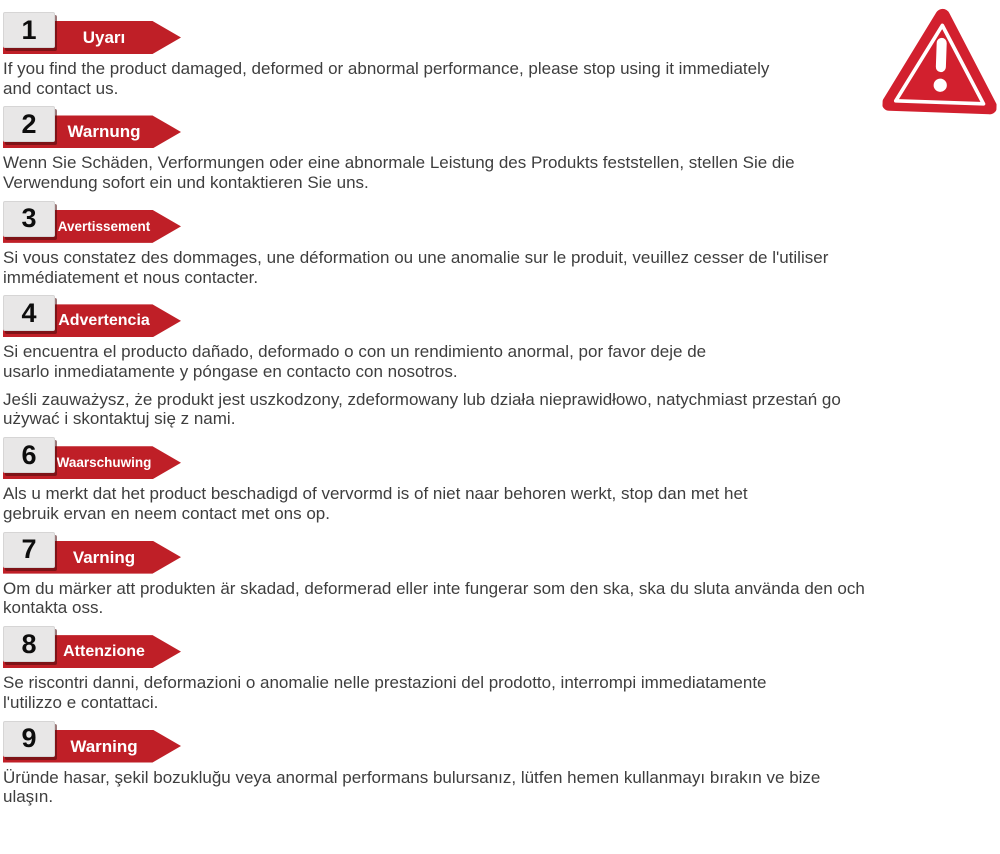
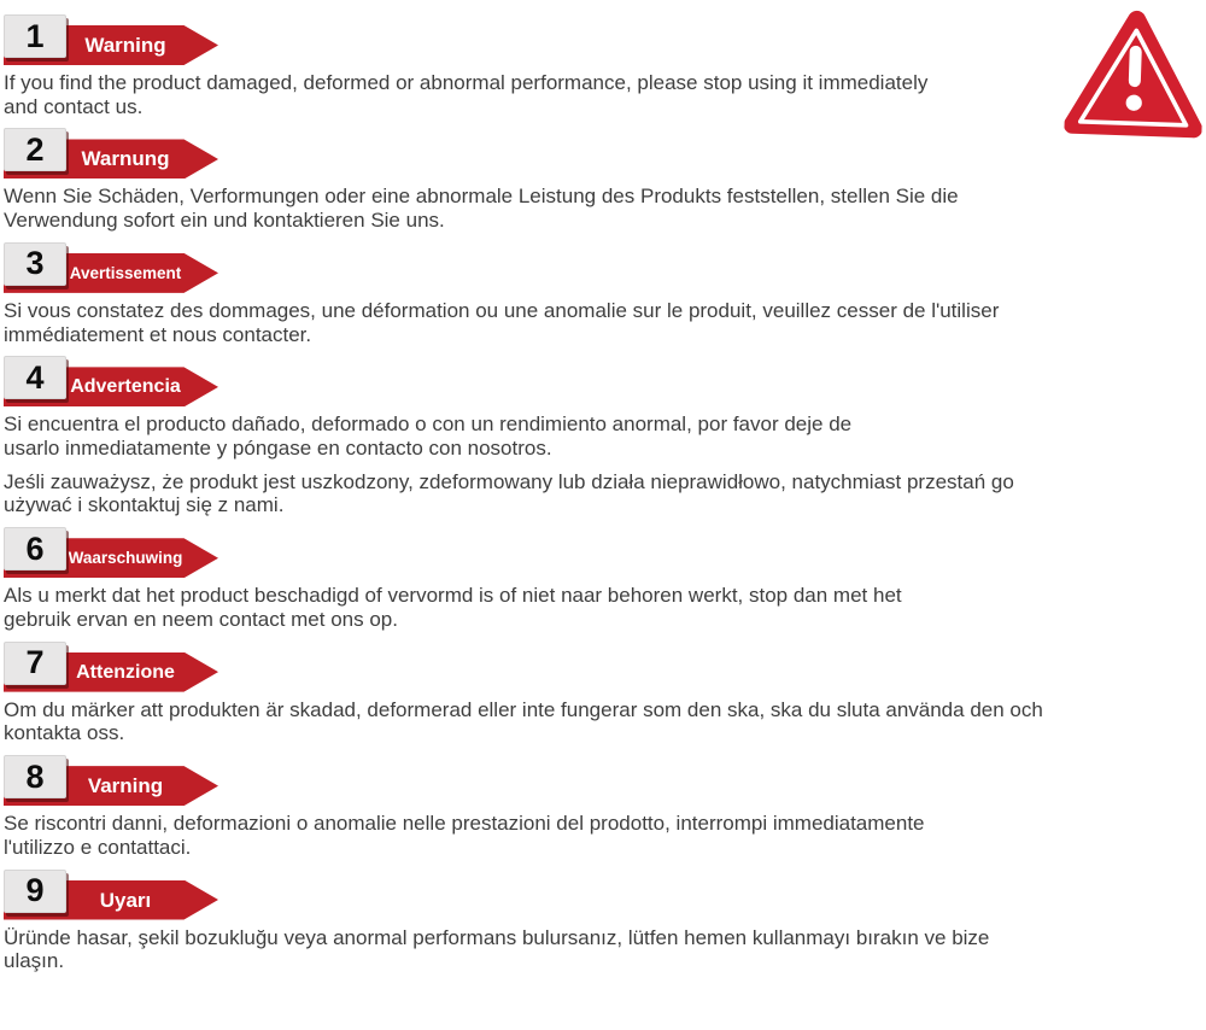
- Uyarı
+ Warning
  1
  If you find the product damaged, deformed or abnormal performance, please stop using it immediately
  and contact us.
  Warnung
  2
  Wenn Sie Schäden, Verformungen oder eine abnormale Leistung des Produkts feststellen, stellen Sie die
  Verwendung sofort ein und kontaktieren Sie uns.
  Avertissement
  3
  Si vous constatez des dommages, une déformation ou une anomalie sur le produit, veuillez cesser de l'utiliser
  immédiatement et nous contacter.
  Advertencia
  4
  Si encuentra el producto dañado, deformado o con un rendimiento anormal, por favor deje de
  usarlo inmediatamente y póngase en contacto con nosotros.
  Jeśli zauważysz, że produkt jest uszkodzony, zdeformowany lub działa nieprawidłowo, natychmiast przestań go
  używać i skontaktuj się z nami.
  Waarschuwing
  6
  Als u merkt dat het product beschadigd of vervormd is of niet naar behoren werkt, stop dan met het
  gebruik ervan en neem contact met ons op.
- Varning
+ Attenzione
  7
  Om du märker att produkten är skadad, deformerad eller inte fungerar som den ska, ska du sluta använda den och
  kontakta oss.
- Attenzione
+ Varning
  8
  Se riscontri danni, deformazioni o anomalie nelle prestazioni del prodotto, interrompi immediatamente
  l'utilizzo e contattaci.
- Warning
+ Uyarı
  9
  Üründe hasar, şekil bozukluğu veya anormal performans bulursanız, lütfen hemen kullanmayı bırakın ve bize
  ulaşın.
